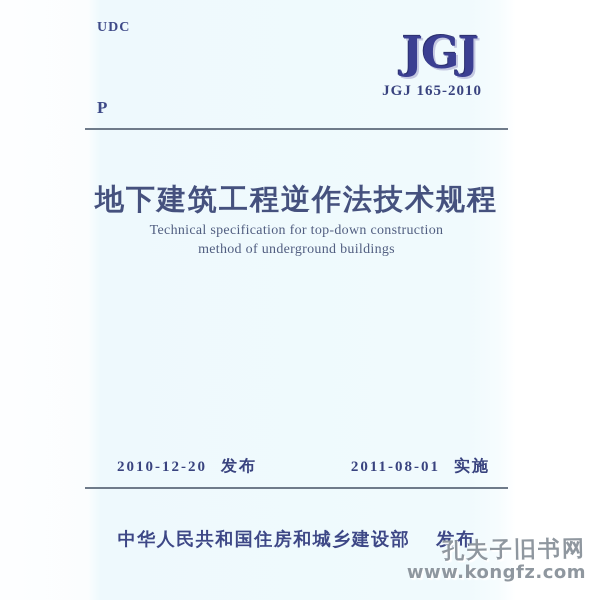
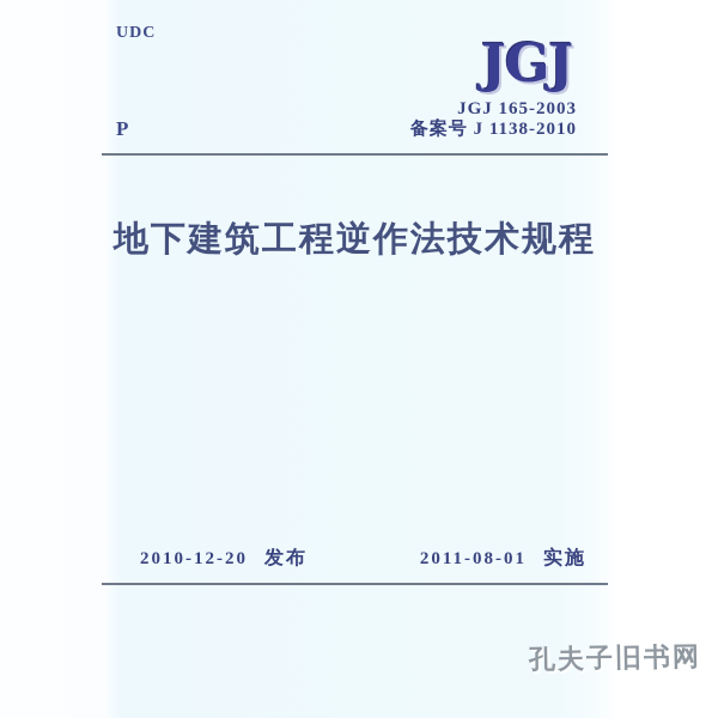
  UDC
  JGJ
- JGJ 165-2010
+ JGJ 165-2003
+ 备案号 J 1138-2010
  P
  地下建筑工程逆作法技术规程
- Technical specification for top-down construction
- method of underground buildings
  2010-12-20 发布
  2011-08-01 实施
- 中华人民共和国住房和城乡建设部 发布
  孔夫子旧书网
- www.kongfz.com
